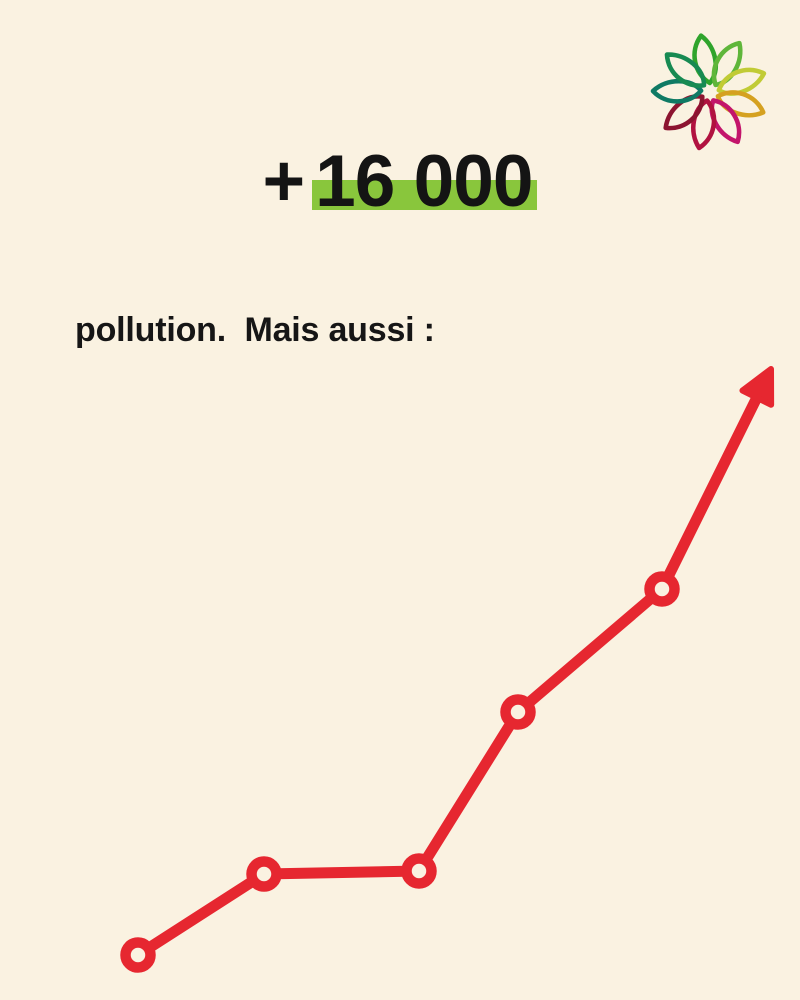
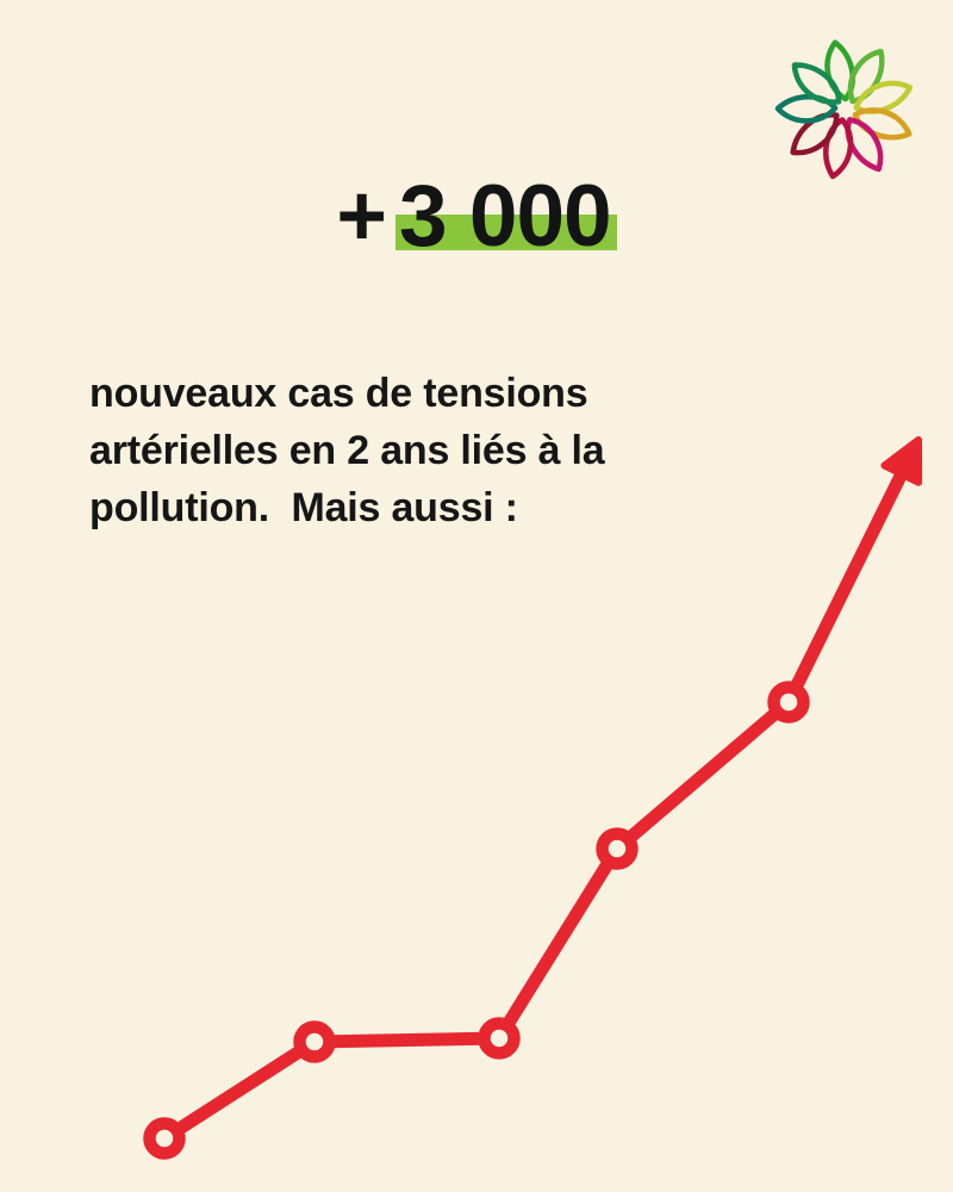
- + 16 000
+ + 3 000
+ nouveaux cas de tensions
+ artérielles en 2 ans liés à la
  pollution. Mais aussi :
